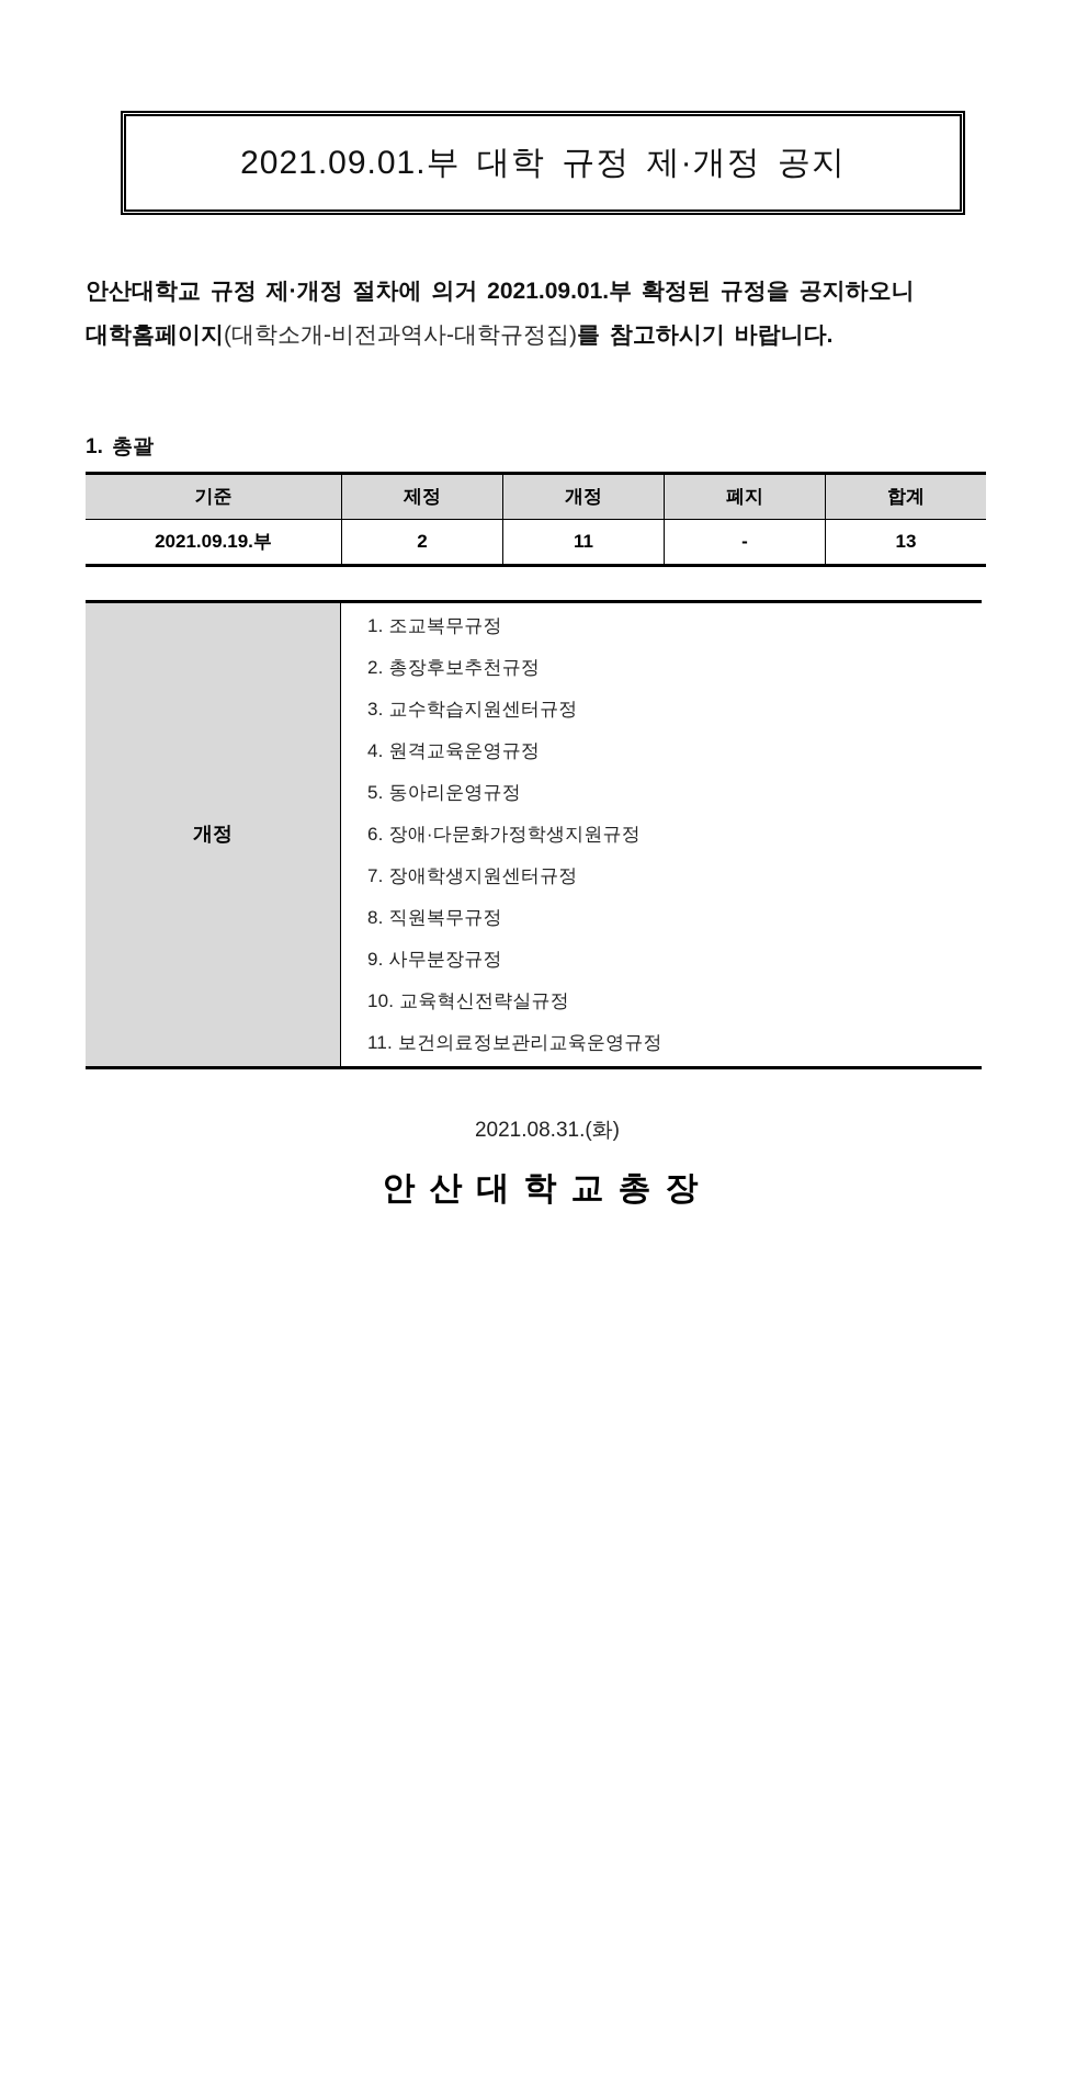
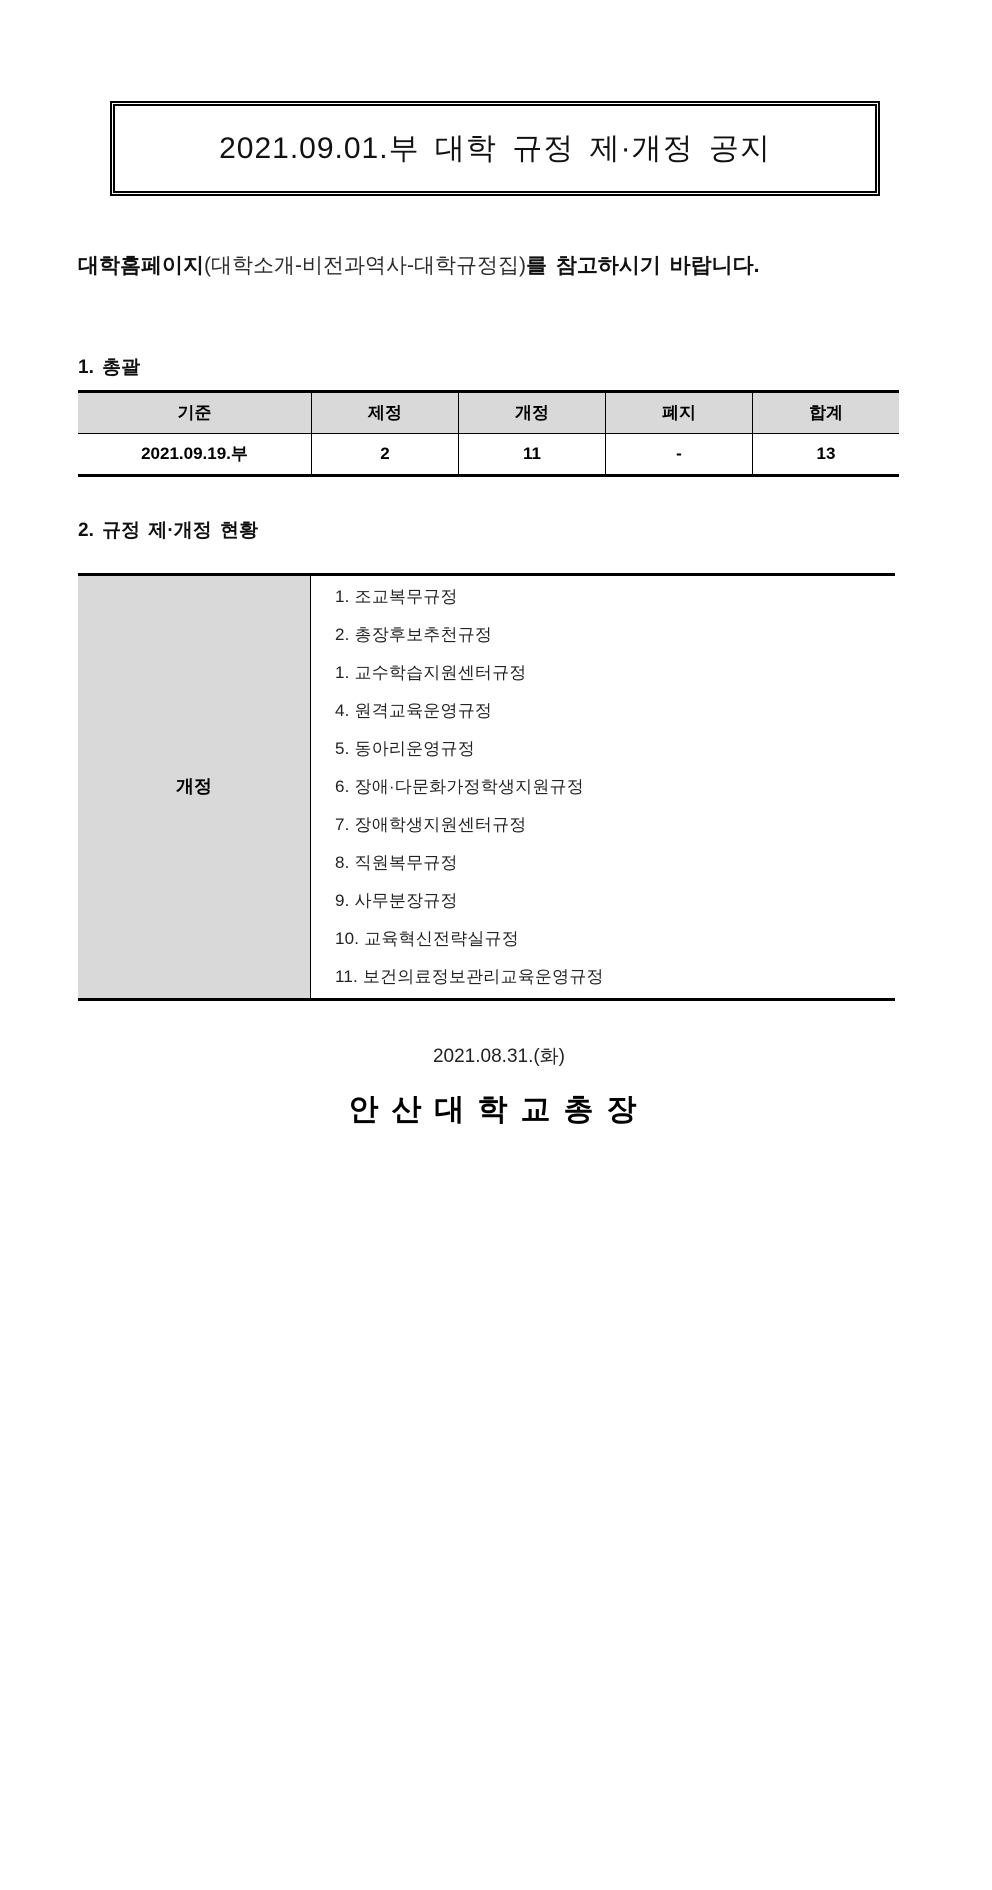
  2021.09.01.부 대학 규정 제·개정 공지
- 안산대학교 규정 제·개정 절차에 의거 2021.09.01.부 확정된 규정을 공지하오니
  대학홈페이지(대학소개-비전과역사-대학규정집)를 참고하시기 바랍니다.
  1. 총괄
  기준	제정	개정	폐지	합계
  2021.09.19.부	2	11	-	13
+ 2. 규정 제·개정 현황
- 개정	1. 조교복무규정 2. 총장후보추천규정 3. 교수학습지원센터규정 4. 원격교육운영규정 5. 동아리운영규정 6. 장애·다문화가정학생지원규정 7. 장애학생지원센터규정 8. 직원복무규정 9. 사무분장규정 10. 교육혁신전략실규정 11. 보건의료정보관리교육운영규정
+ 개정	1. 조교복무규정 2. 총장후보추천규정 1. 교수학습지원센터규정 4. 원격교육운영규정 5. 동아리운영규정 6. 장애·다문화가정학생지원규정 7. 장애학생지원센터규정 8. 직원복무규정 9. 사무분장규정 10. 교육혁신전략실규정 11. 보건의료정보관리교육운영규정
  2021.08.31.(화)
  안산대학교총장
